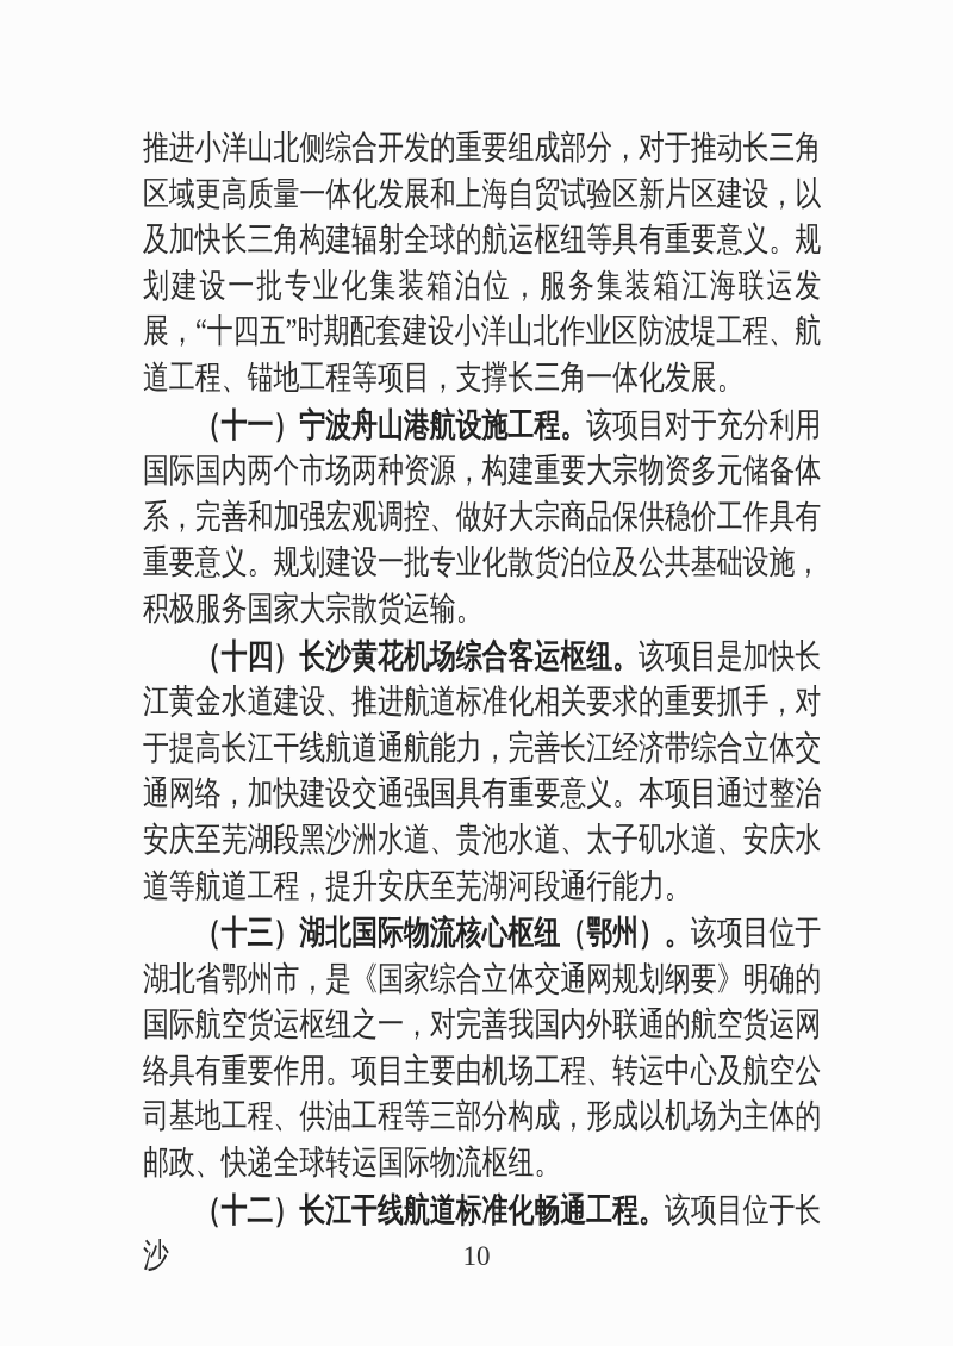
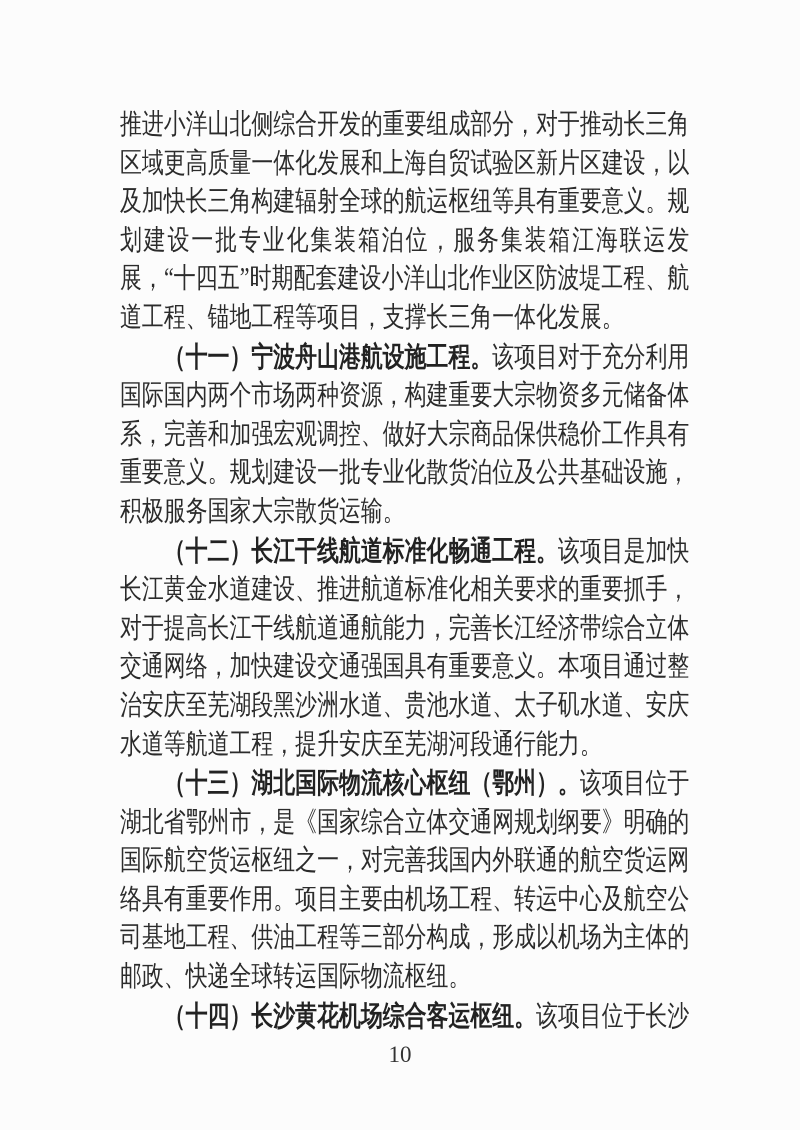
  推进小洋山北侧综合开发的重要组成部分，对于推动长三角区域更高质量一体化发展和上海自贸试验区新片区建设，以及加快长三角构建辐射全球的航运枢纽等具有重要意义。规划建设一批专业化集装箱泊位，服务集装箱江海联运发展，“十四五”时期配套建设小洋山北作业区防波堤工程、航道工程、锚地工程等项目，支撑长三角一体化发展。
  （十一）宁波舟山港航设施工程。该项目对于充分利用国际国内两个市场两种资源，构建重要大宗物资多元储备体系，完善和加强宏观调控、做好大宗商品保供稳价工作具有重要意义。规划建设一批专业化散货泊位及公共基础设施，积极服务国家大宗散货运输。
- （十四）长沙黄花机场综合客运枢纽。该项目是加快长江黄金水道建设、推进航道标准化相关要求的重要抓手，对于提高长江干线航道通航能力，完善长江经济带综合立体交通网络，加快建设交通强国具有重要意义。本项目通过整治安庆至芜湖段黑沙洲水道、贵池水道、太子矶水道、安庆水道等航道工程，提升安庆至芜湖河段通行能力。
+ （十二）长江干线航道标准化畅通工程。该项目是加快长江黄金水道建设、推进航道标准化相关要求的重要抓手，对于提高长江干线航道通航能力，完善长江经济带综合立体交通网络，加快建设交通强国具有重要意义。本项目通过整治安庆至芜湖段黑沙洲水道、贵池水道、太子矶水道、安庆水道等航道工程，提升安庆至芜湖河段通行能力。
  （十三）湖北国际物流核心枢纽（鄂州）。该项目位于湖北省鄂州市，是《国家综合立体交通网规划纲要》明确的国际航空货运枢纽之一，对完善我国内外联通的航空货运网络具有重要作用。项目主要由机场工程、转运中心及航空公司基地工程、供油工程等三部分构成，形成以机场为主体的邮政、快递全球转运国际物流枢纽。
- （十二）长江干线航道标准化畅通工程。该项目位于长沙
+ （十四）长沙黄花机场综合客运枢纽。该项目位于长沙
  10
